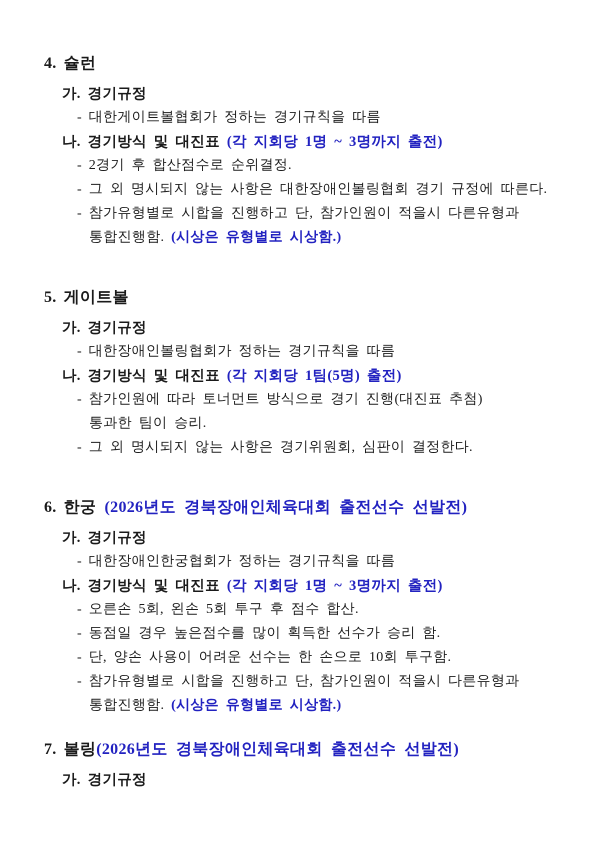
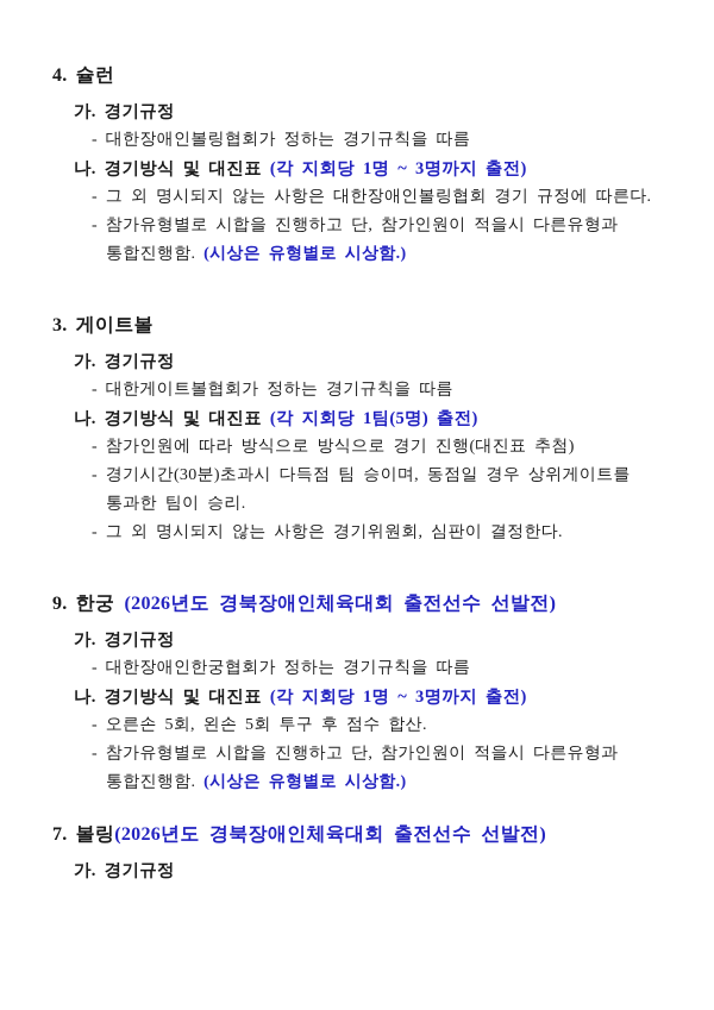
  4. 슐런
  가. 경기규정
- - 대한게이트볼협회가 정하는 경기규칙을 따름
+ - 대한장애인볼링협회가 정하는 경기규칙을 따름
  나. 경기방식 및 대진표 (각 지회당 1명 ~ 3명까지 출전)
- - 2경기 후 합산점수로 순위결정.
  - 그 외 명시되지 않는 사항은 대한장애인볼링협회 경기 규정에 따른다.
  - 참가유형별로 시합을 진행하고 단, 참가인원이 적을시 다른유형과
  통합진행함. (시상은 유형별로 시상함.)
- 5. 게이트볼
+ 3. 게이트볼
  가. 경기규정
- - 대한장애인볼링협회가 정하는 경기규칙을 따름
+ - 대한게이트볼협회가 정하는 경기규칙을 따름
  나. 경기방식 및 대진표 (각 지회당 1팀(5명) 출전)
- - 참가인원에 따라 토너먼트 방식으로 경기 진행(대진표 추첨)
+ - 참가인원에 따라 방식으로 방식으로 경기 진행(대진표 추첨)
+ - 경기시간(30분)초과시 다득점 팀 승이며, 동점일 경우 상위게이트를
  통과한 팀이 승리.
  - 그 외 명시되지 않는 사항은 경기위원회, 심판이 결정한다.
- 6. 한궁 (2026년도 경북장애인체육대회 출전선수 선발전)
+ 9. 한궁 (2026년도 경북장애인체육대회 출전선수 선발전)
  가. 경기규정
  - 대한장애인한궁협회가 정하는 경기규칙을 따름
  나. 경기방식 및 대진표 (각 지회당 1명 ~ 3명까지 출전)
  - 오른손 5회, 왼손 5회 투구 후 점수 합산.
- - 동점일 경우 높은점수를 많이 획득한 선수가 승리 함.
- - 단, 양손 사용이 어려운 선수는 한 손으로 10회 투구함.
  - 참가유형별로 시합을 진행하고 단, 참가인원이 적을시 다른유형과
  통합진행함. (시상은 유형별로 시상함.)
  7. 볼링(2026년도 경북장애인체육대회 출전선수 선발전)
  가. 경기규정
